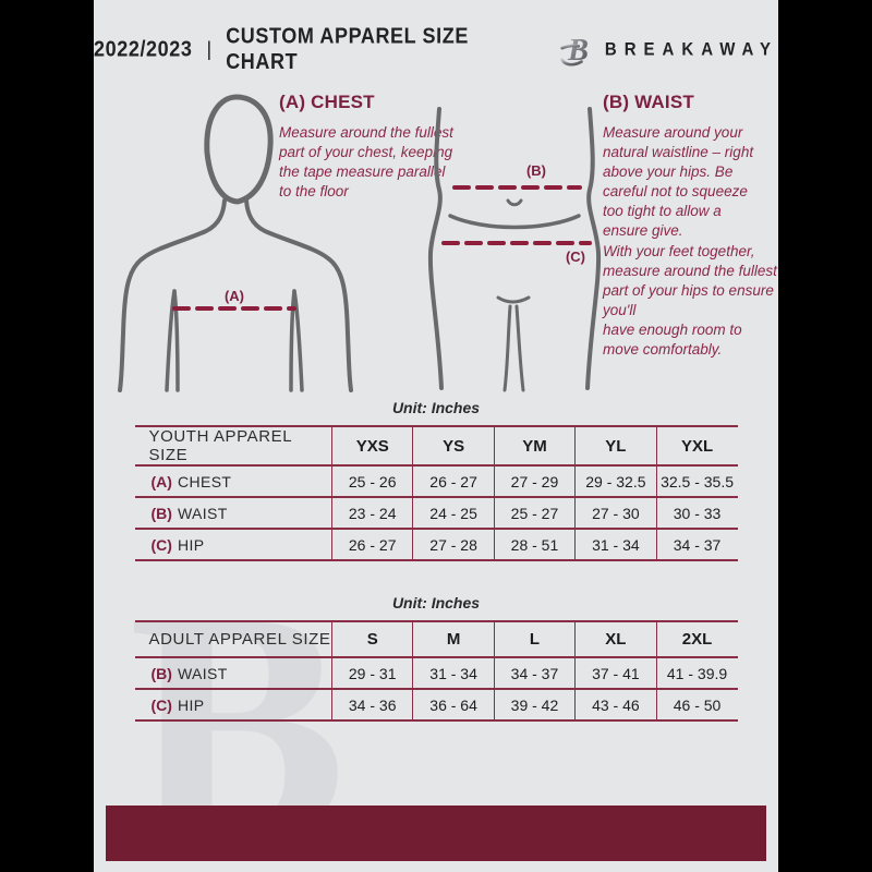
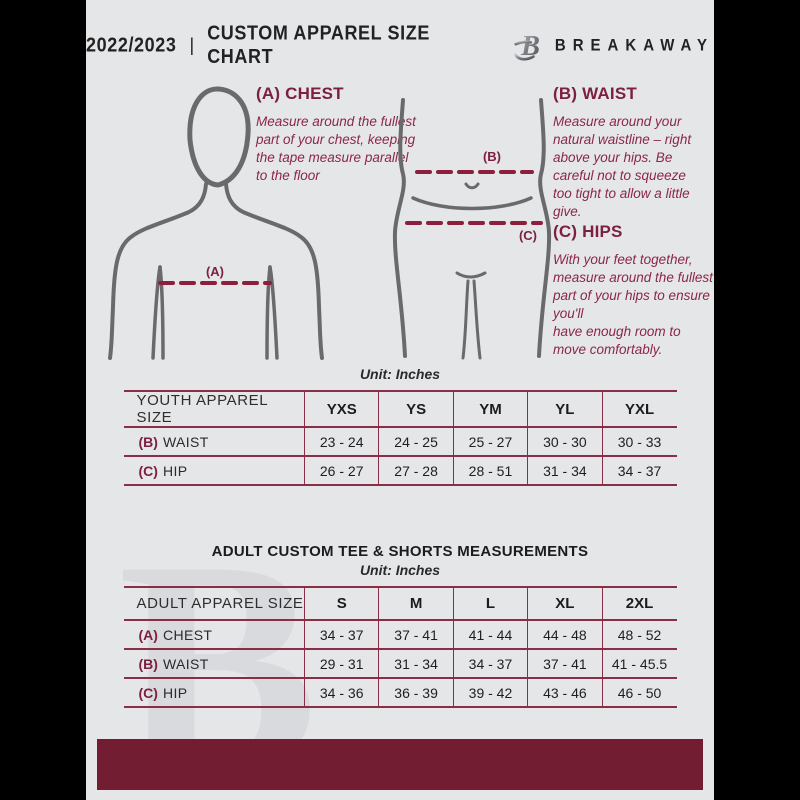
  B
  2022/2023
  |
  CUSTOM APPAREL SIZE CHART
  B
  BREAKAWAY
  (A)
  (A) CHEST
  Measure around the fullst part of your chest, keepng the tape measure paralll to the floor
  (B)
  (C)
  (B) WAIST
- Measure around your natural waistline – right above your hips. Be careful not to squeeze too tight to allow a ensure give.
+ Measure around your natural waistline – right above your hips. Be careful not to squeeze too tight to allow a little give.
+ (C) HIPS
  With your feet together, measure around the fullest part of your hips to ensure you'll
  have enough room to move comfortably.
  Unit: Inches
  YOUTH APPAREL SIZE	YXS	YS	YM	YL	YXL
- (A) CHEST	25 - 26	26 - 27	27 - 29	29 - 32.5	32.5 - 35.5
- (B) WAIST	23 - 24	24 - 25	25 - 27	27 - 30	30 - 33
+ (B) WAIST	23 - 24	24 - 25	25 - 27	30 - 30	30 - 33
  (C) HIP	26 - 27	27 - 28	28 - 51	31 - 34	34 - 37
+ ADULT CUSTOM TEE & SHORTS MEASUREMENTS
  Unit: Inches
  ADULT APPAREL SIZE	S	M	L	XL	2XL
+ (A) CHEST	34 - 37	37 - 41	41 - 44	44 - 48	48 - 52
- (B) WAIST	29 - 31	31 - 34	34 - 37	37 - 41	41 - 39.9
+ (B) WAIST	29 - 31	31 - 34	34 - 37	37 - 41	41 - 45.5
- (C) HIP	34 - 36	36 - 64	39 - 42	43 - 46	46 - 50
+ (C) HIP	34 - 36	36 - 39	39 - 42	43 - 46	46 - 50
